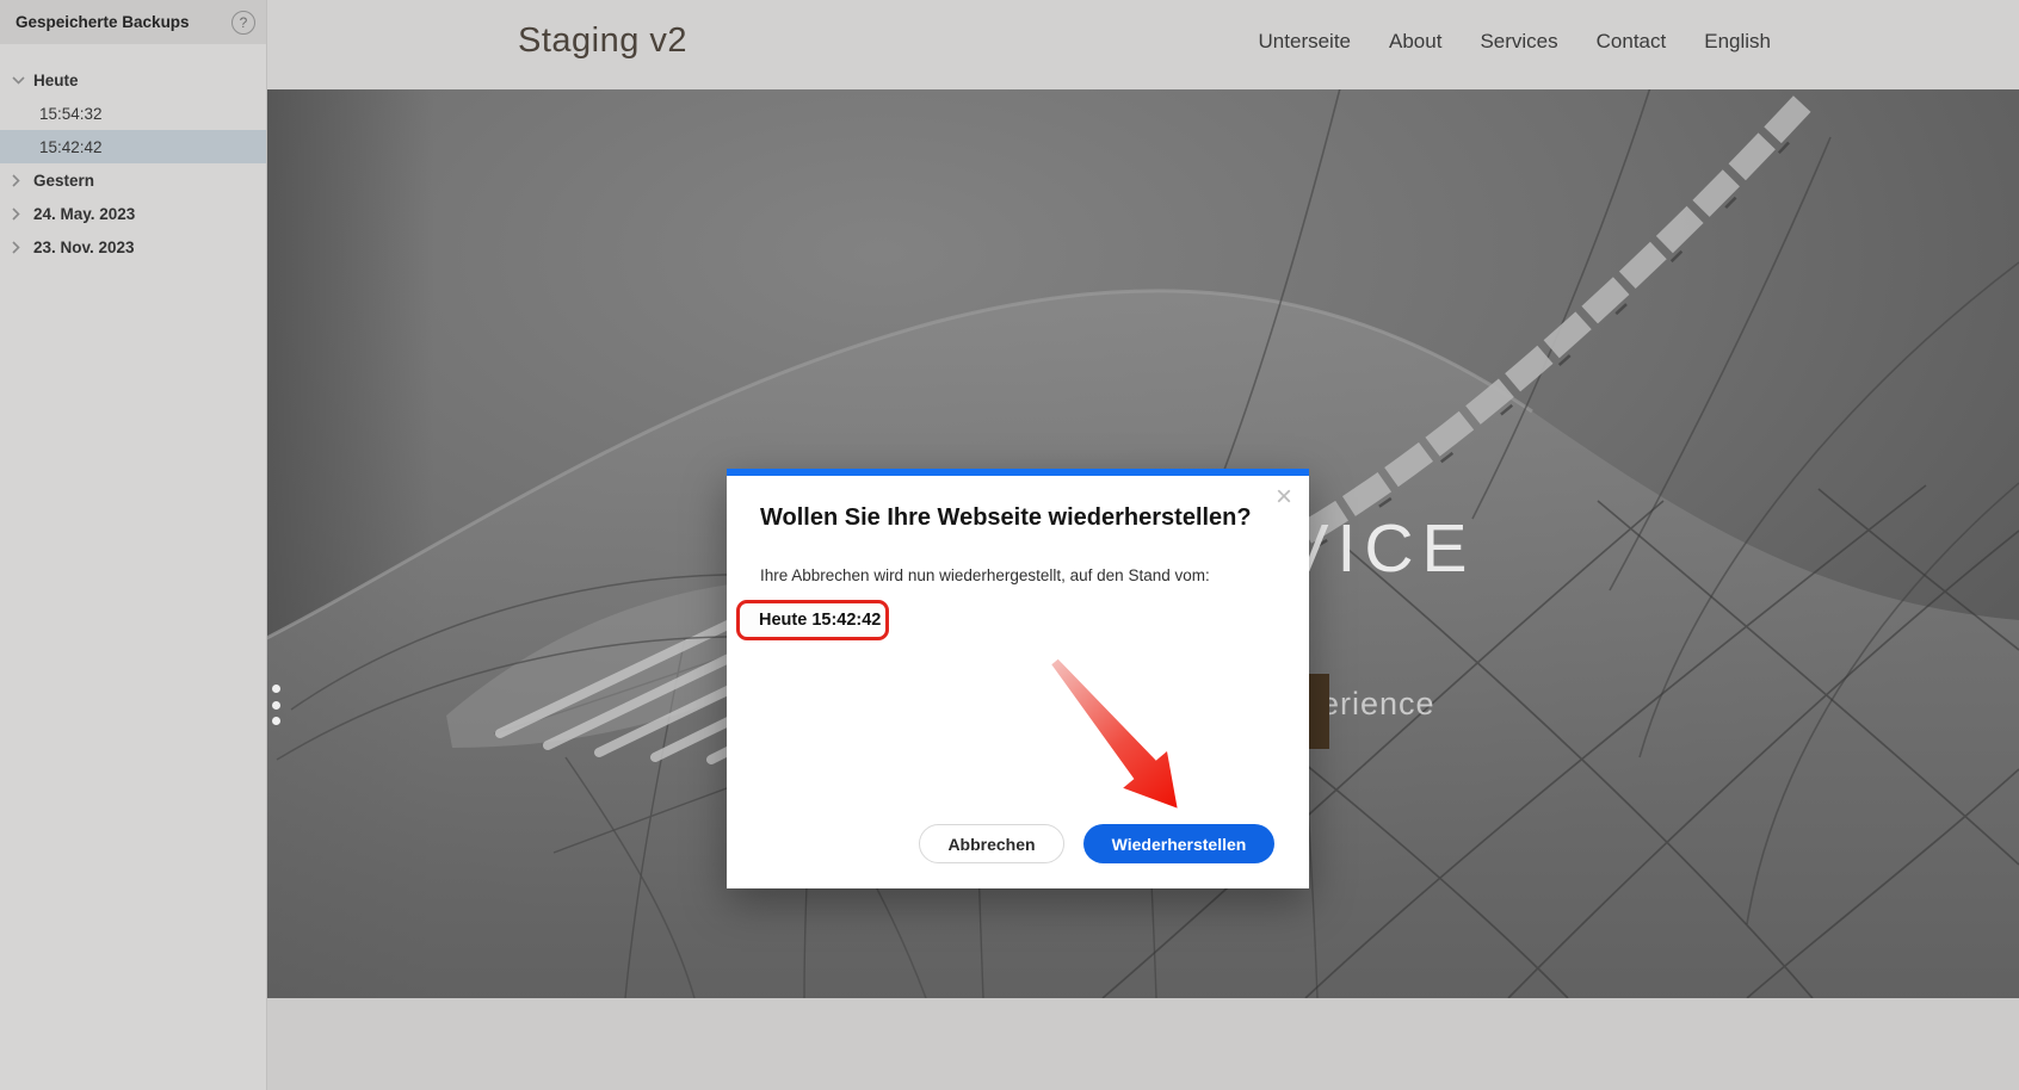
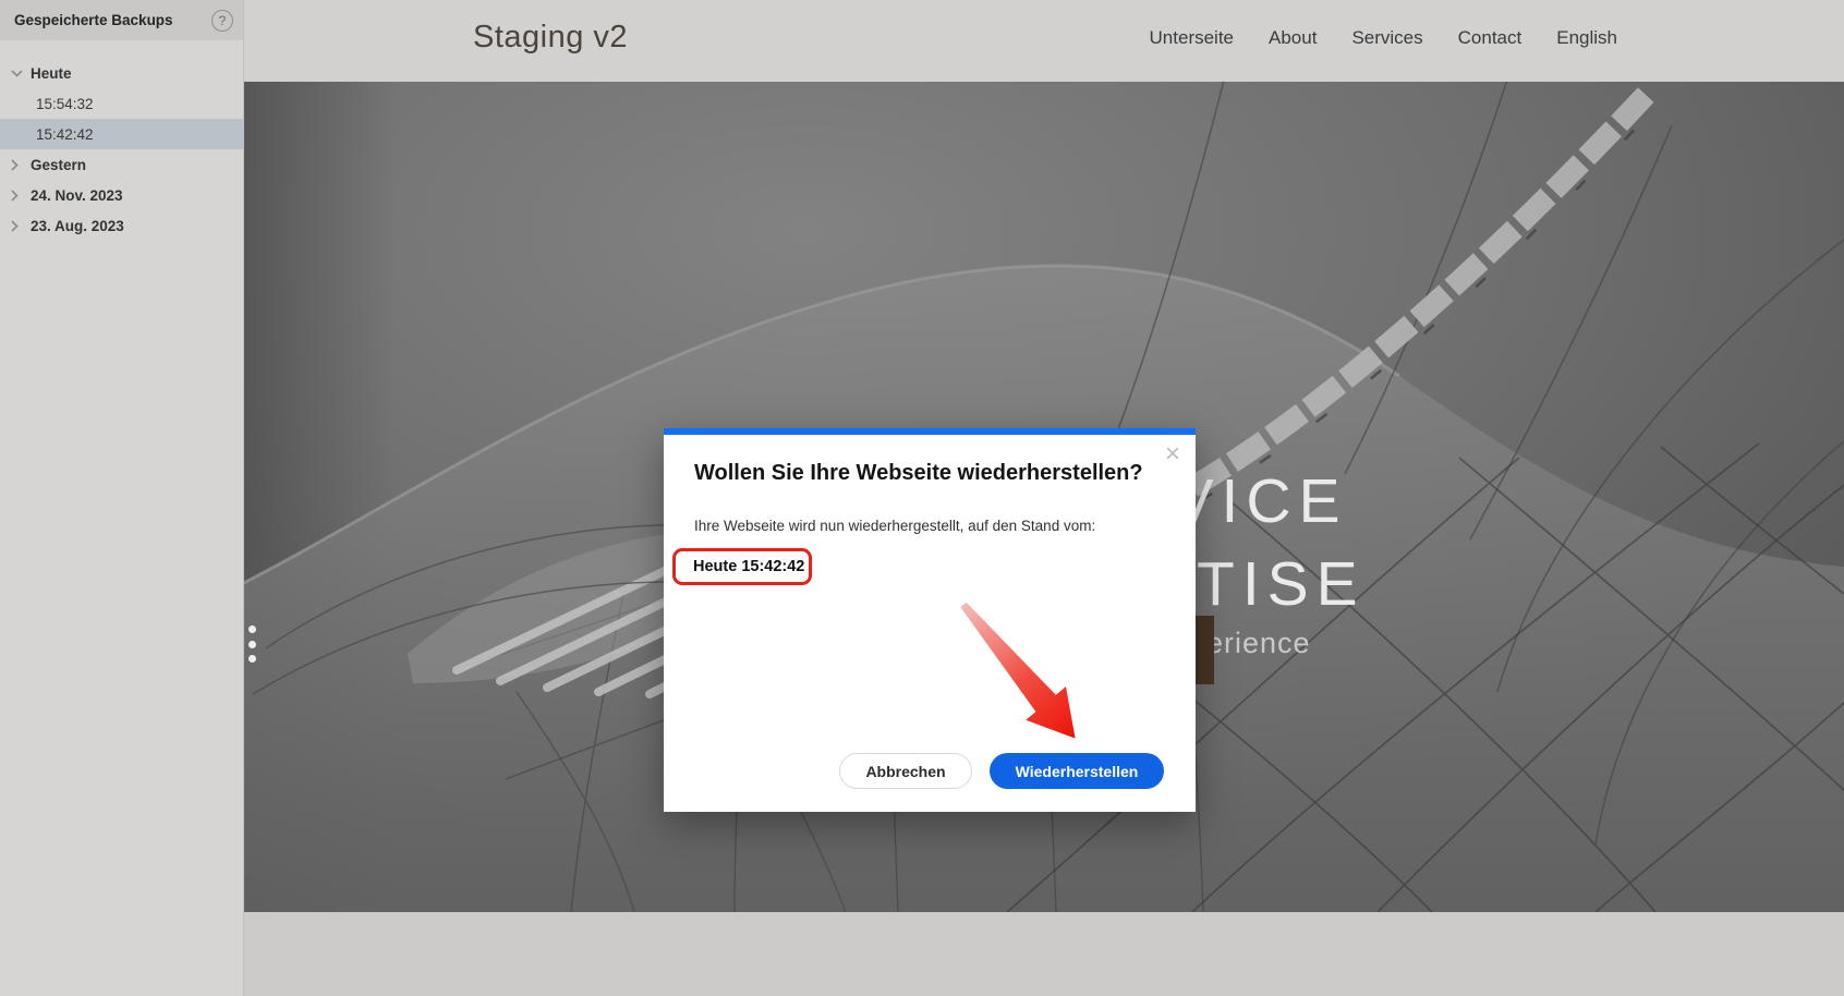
  Staging v2
  Unterseite
  About
  Services
  Contact
  English
+ TISE
  erience
  Gespeicherte Backups
  ?
  Heute
  15:54:32
  15:42:42
  Gestern
- 24. May. 2023
+ 24. Nov. 2023
- 23. Nov. 2023
+ 23. Aug. 2023
  ×
  Wollen Sie Ihre Webseite wiederherstellen?
- Ihre Abbrechen wird nun wiederhergestellt, auf den Stand vom:
+ Ihre Webseite wird nun wiederhergestellt, auf den Stand vom:
  Heute 15:42:42
  Abbrechen
  Wiederherstellen
